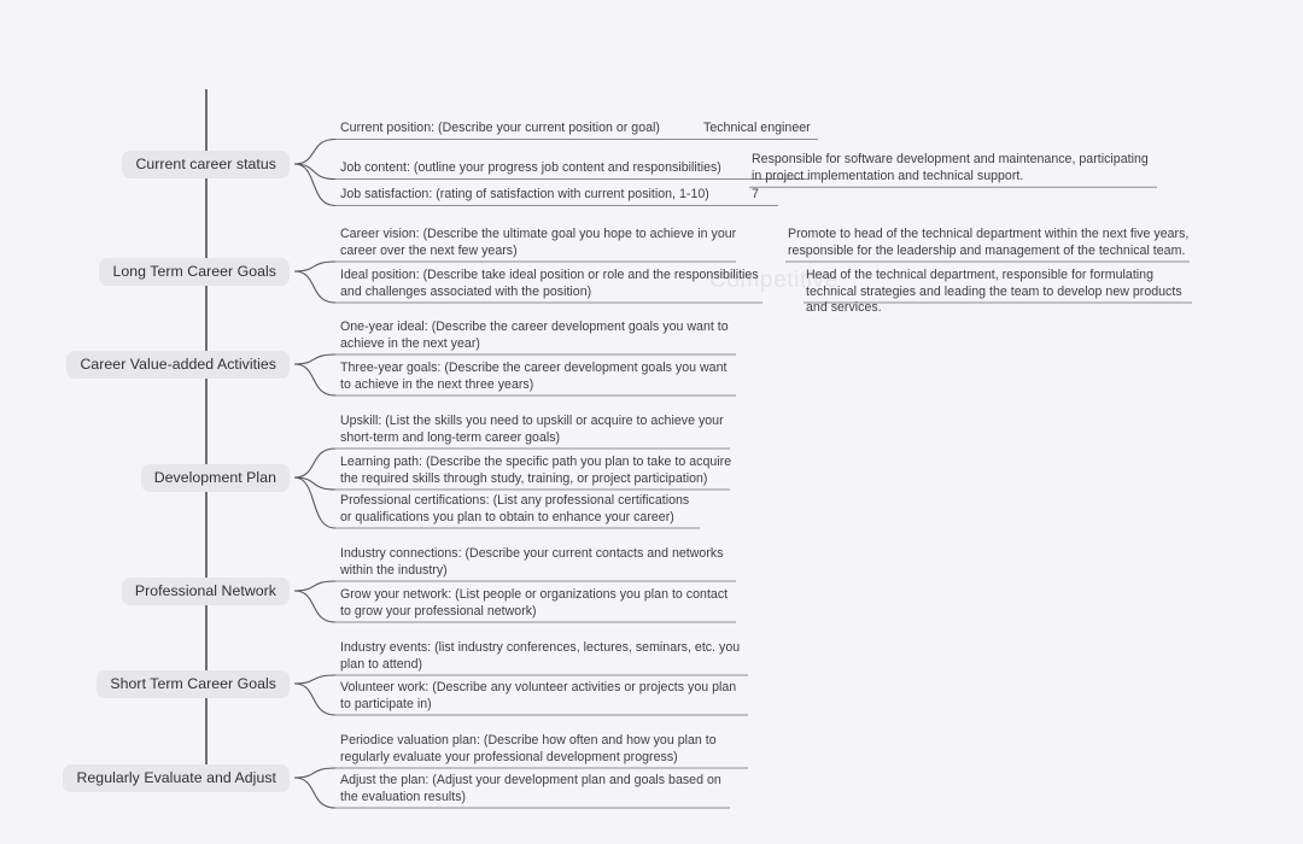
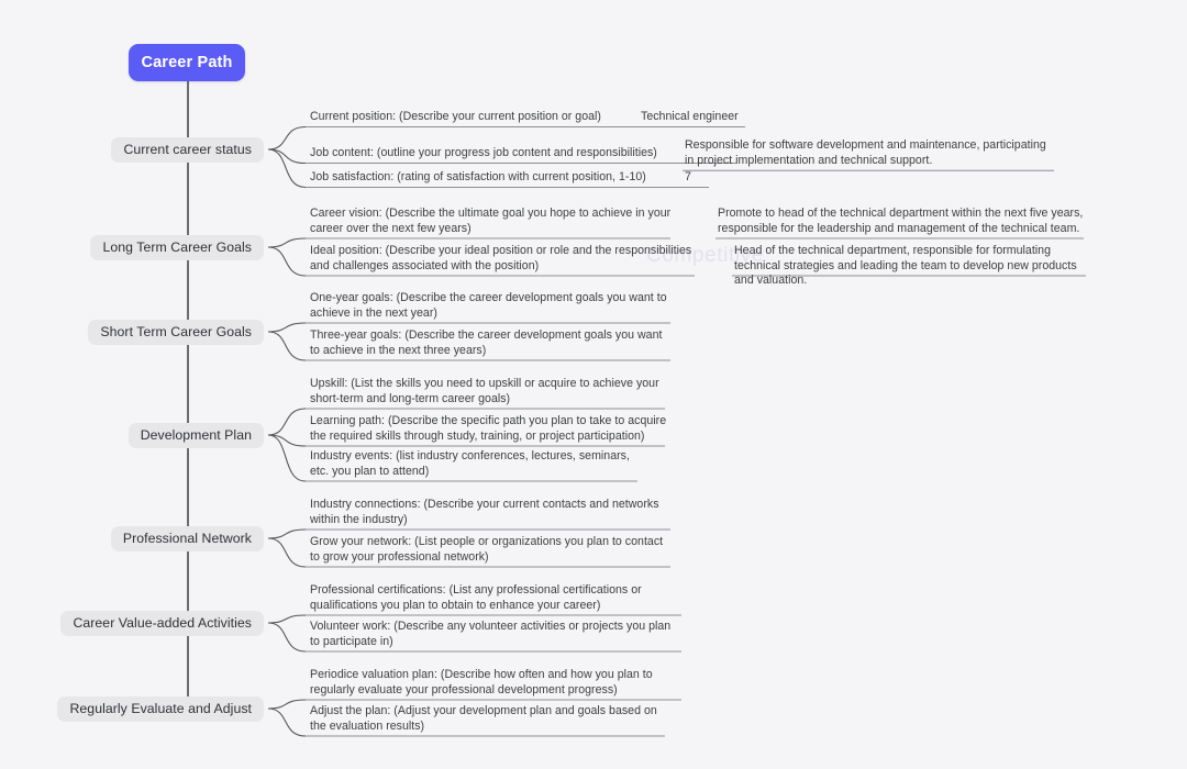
  Competitive
+ Career Path
  Current career status
  Long Term Career Goals
- Career Value-added Activities
+ Short Term Career Goals
  Development Plan
  Professional Network
- Short Term Career Goals
+ Career Value-added Activities
  Regularly Evaluate and Adjust
  Current position: (Describe your current position or goal)
  Technical engineer
  Job content: (outline your progress job content and responsibilities)
  Responsible for software development and maintenance, participating in project implementation and technical support.
  Job satisfaction: (rating of satisfaction with current position, 1-10)
  7
  Career vision: (Describe the ultimate goal you hope to achieve in your career over the next few years)
  Promote to head of the technical department within the next five years, responsible for the leadership and management of the technical team.
- Ideal position: (Describe take ideal position or role and the responsibilities and challenges associated with the position)
+ Ideal position: (Describe your ideal position or role and the responsibilities and challenges associated with the position)
- Head of the technical department, responsible for formulating technical strategies and leading the team to develop new products and services.
+ Head of the technical department, responsible for formulating technical strategies and leading the team to develop new products and valuation.
- One-year ideal: (Describe the career development goals you want to achieve in the next year)
+ One-year goals: (Describe the career development goals you want to achieve in the next year)
  Three-year goals: (Describe the career development goals you want to achieve in the next three years)
  Upskill: (List the skills you need to upskill or acquire to achieve your short-term and long-term career goals)
  Learning path: (Describe the specific path you plan to take to acquire the required skills through study, training, or project participation)
- Professional certifications: (List any professional certifications or qualifications you plan to obtain to enhance your career)
+ Industry events: (list industry conferences, lectures, seminars, etc. you plan to attend)
  Industry connections: (Describe your current contacts and networks within the industry)
  Grow your network: (List people or organizations you plan to contact to grow your professional network)
- Industry events: (list industry conferences, lectures, seminars, etc. you plan to attend)
+ Professional certifications: (List any professional certifications or qualifications you plan to obtain to enhance your career)
  Volunteer work: (Describe any volunteer activities or projects you plan to participate in)
  Periodice valuation plan: (Describe how often and how you plan to regularly evaluate your professional development progress)
  Adjust the plan: (Adjust your development plan and goals based on the evaluation results)
